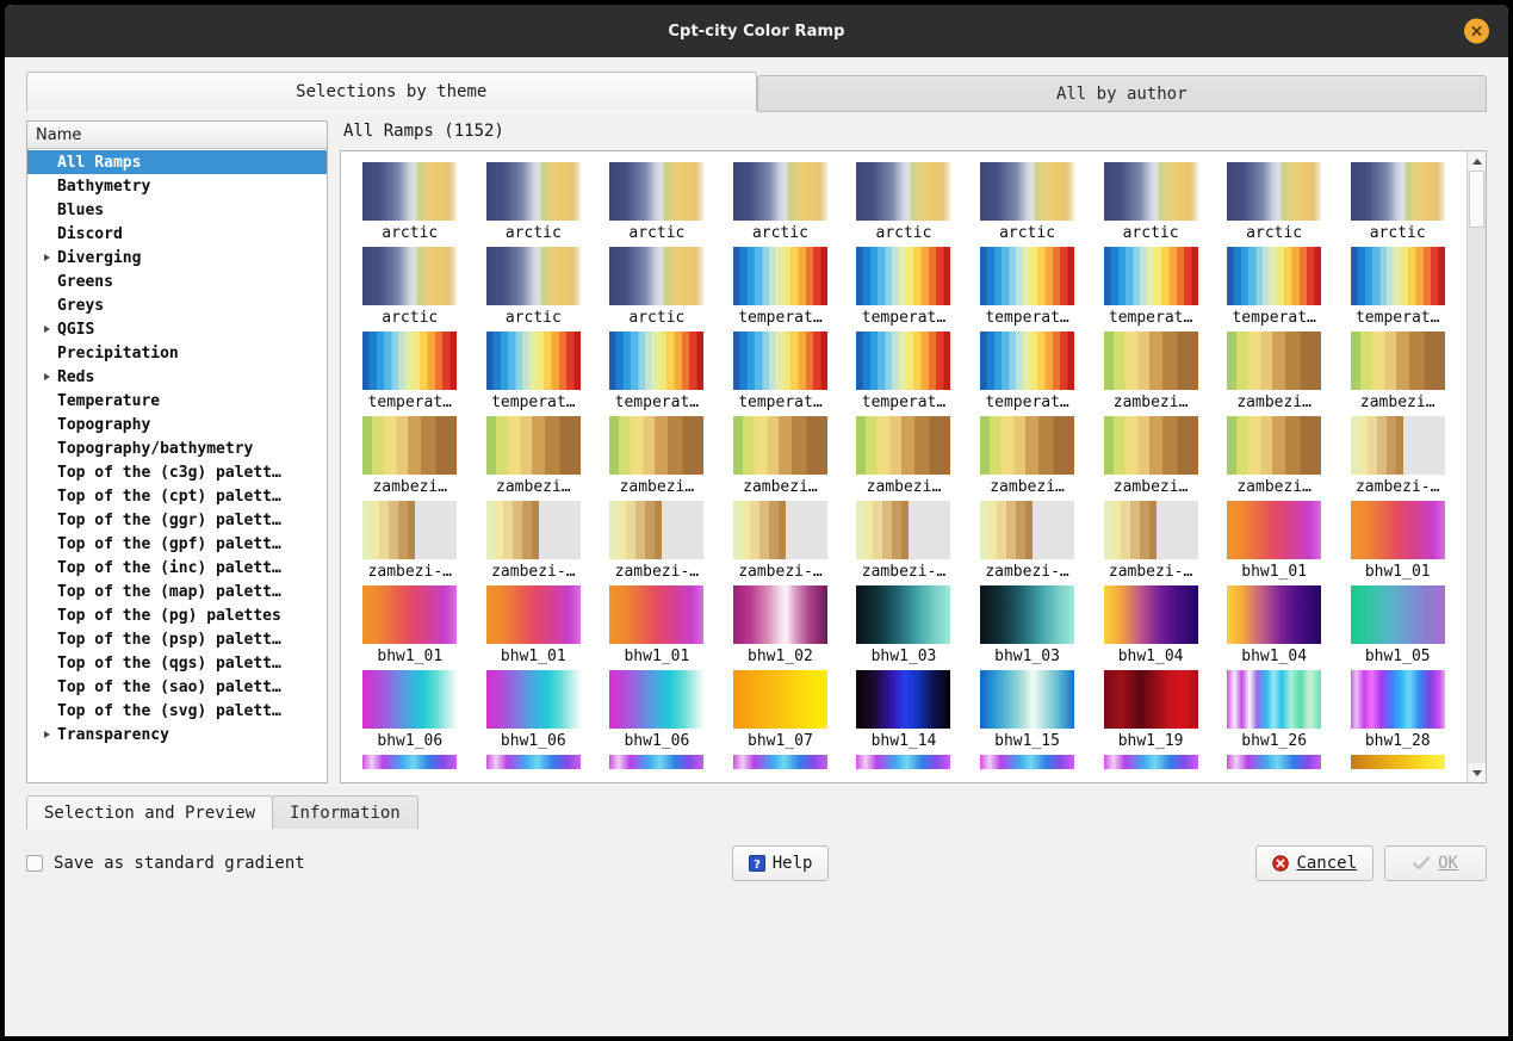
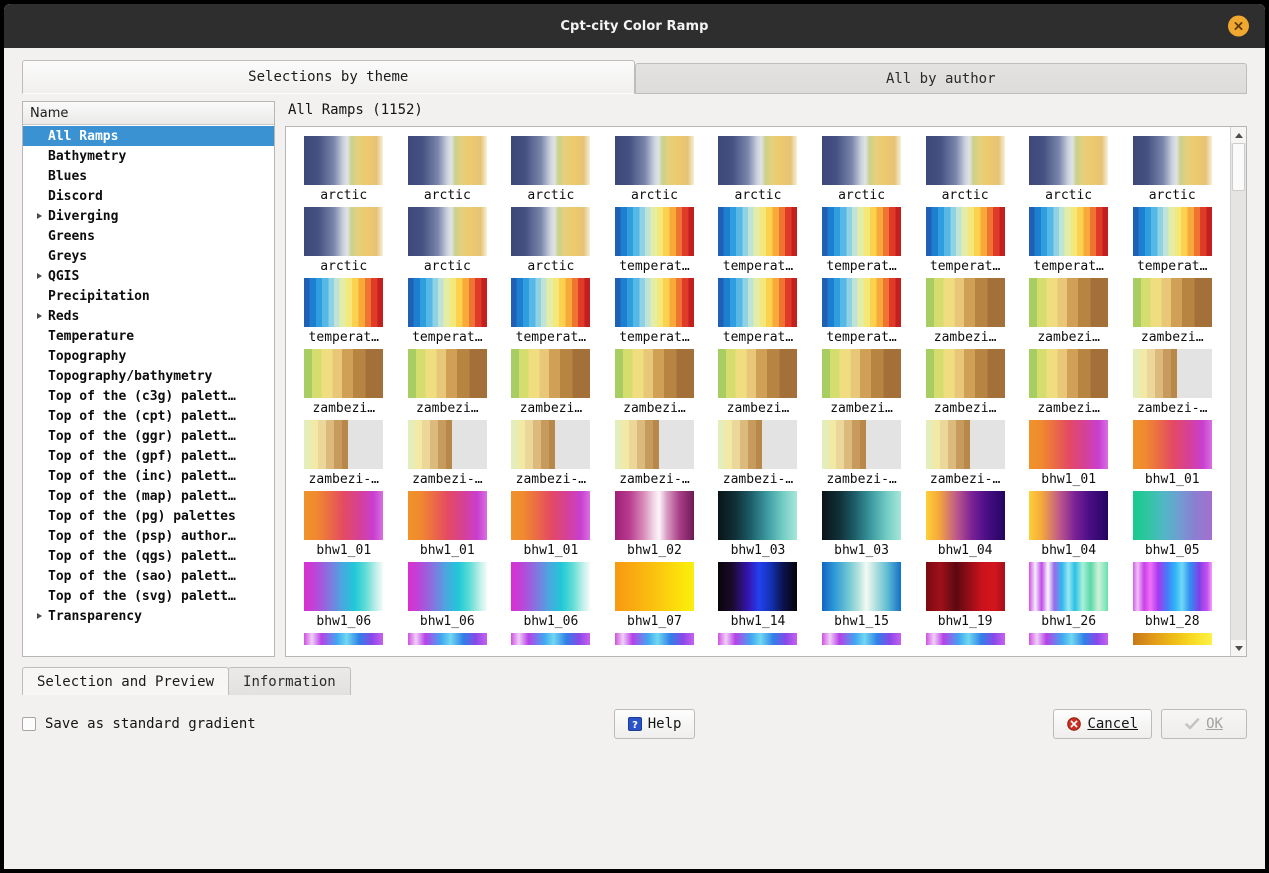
  Cpt-city Color Ramp
  Selections by theme
  All by author
  Name
  All Ramps
  Bathymetry
  Blues
  Discord
  Diverging
  Greens
  Greys
  QGIS
  Precipitation
  Reds
  Temperature
  Topography
  Topography/bathymetry
  Top of the (c3g) palett…
  Top of the (cpt) palett…
  Top of the (ggr) palett…
  Top of the (gpf) palett…
  Top of the (inc) palett…
  Top of the (map) palett…
  Top of the (pg) palettes
- Top of the (psp) palett…
+ Top of the (psp) author…
  Top of the (qgs) palett…
  Top of the (sao) palett…
  Top of the (svg) palett…
  Transparency
  All Ramps (1152)
  arctic
  arctic
  arctic
  arctic
  arctic
  arctic
  arctic
  arctic
  arctic
  arctic
  arctic
  arctic
  temperat…
  temperat…
  temperat…
  temperat…
  temperat…
  temperat…
  temperat…
  temperat…
  temperat…
  temperat…
  temperat…
  temperat…
  zambezi…
  zambezi…
  zambezi…
  zambezi…
  zambezi…
  zambezi…
  zambezi…
  zambezi…
  zambezi…
  zambezi…
  zambezi…
  zambezi-…
  zambezi-…
  zambezi-…
  zambezi-…
  zambezi-…
  zambezi-…
  zambezi-…
  zambezi-…
  bhw1_01
  bhw1_01
  bhw1_01
  bhw1_01
  bhw1_01
  bhw1_02
  bhw1_03
  bhw1_03
  bhw1_04
  bhw1_04
  bhw1_05
  bhw1_06
  bhw1_06
  bhw1_06
  bhw1_07
  bhw1_14
  bhw1_15
  bhw1_19
  bhw1_26
  bhw1_28
  Selection and Preview
  Information
  Save as standard gradient
  ?
  Help
  Cancel
  OK
